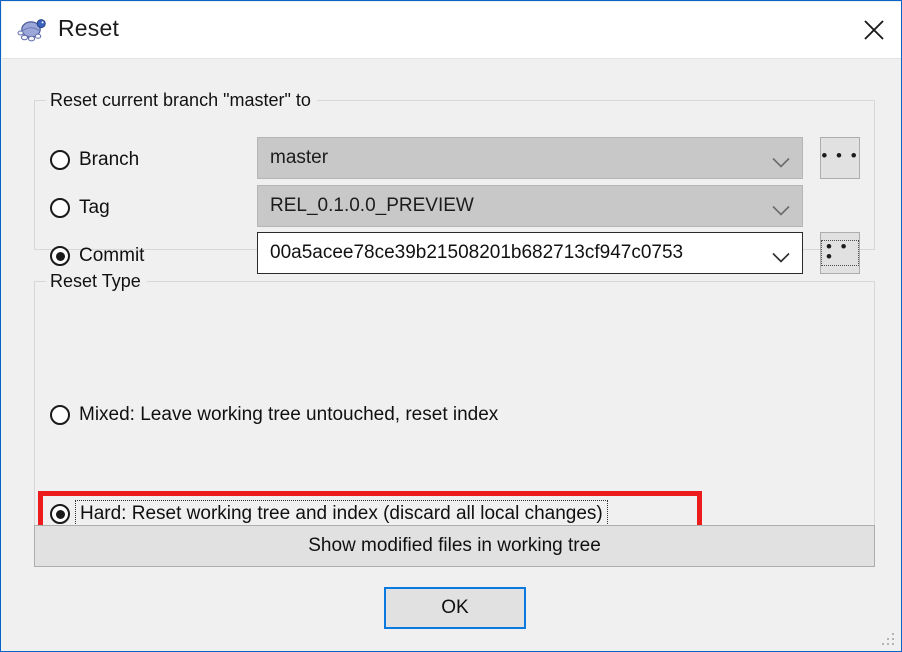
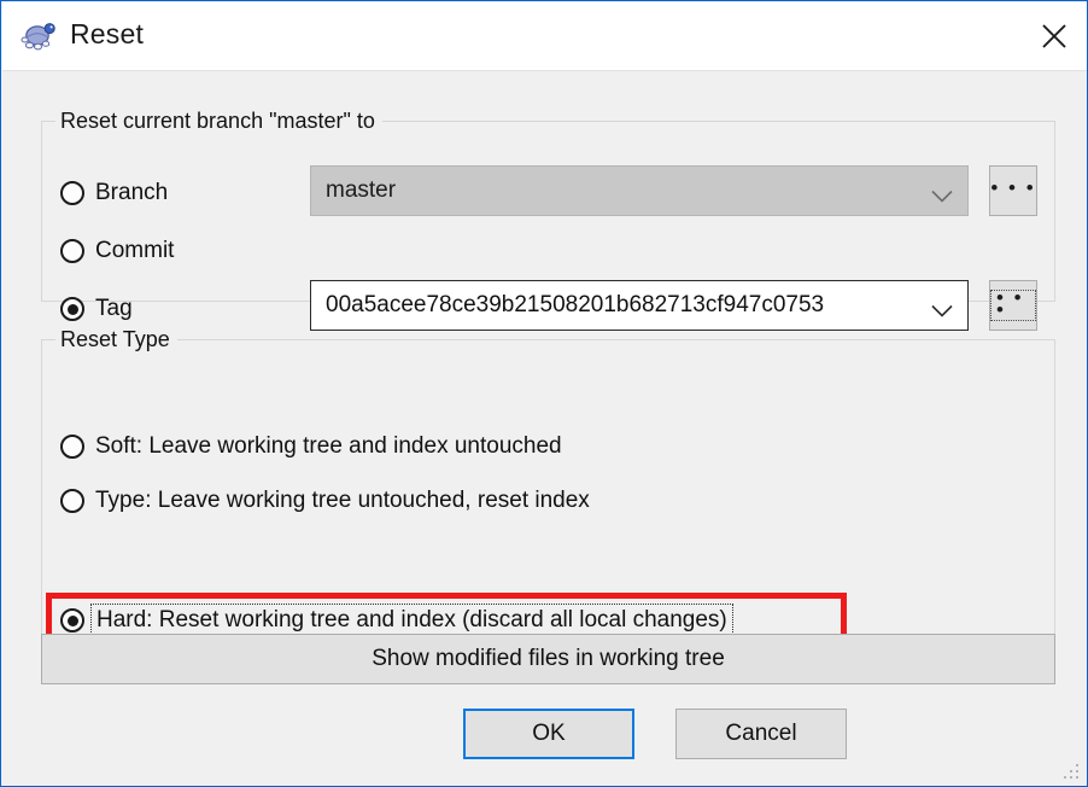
  Reset
  Reset current branch "master" to
  Branch
  master
  • • •
- Tag
+ Commit
- REL_0.1.0.0_PREVIEW
- Commit
+ Tag
  00a5acee78ce39b21508201b682713cf947c0753
  • • •
  Reset Type
+ Soft: Leave working tree and index untouched
- Mixed: Leave working tree untouched, reset index
+ Type: Leave working tree untouched, reset index
  Hard: Reset working tree and index (discard all local changes)
  Show modified files in working tree
  OK
+ Cancel
